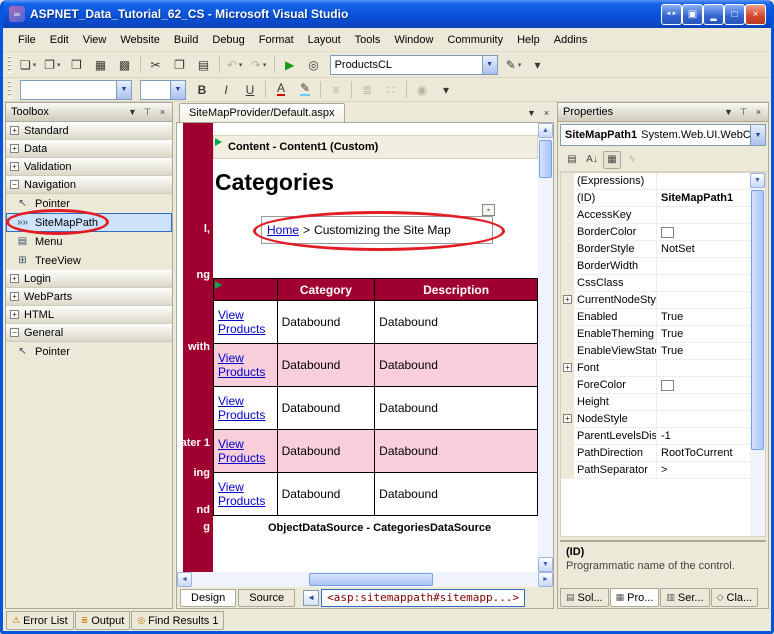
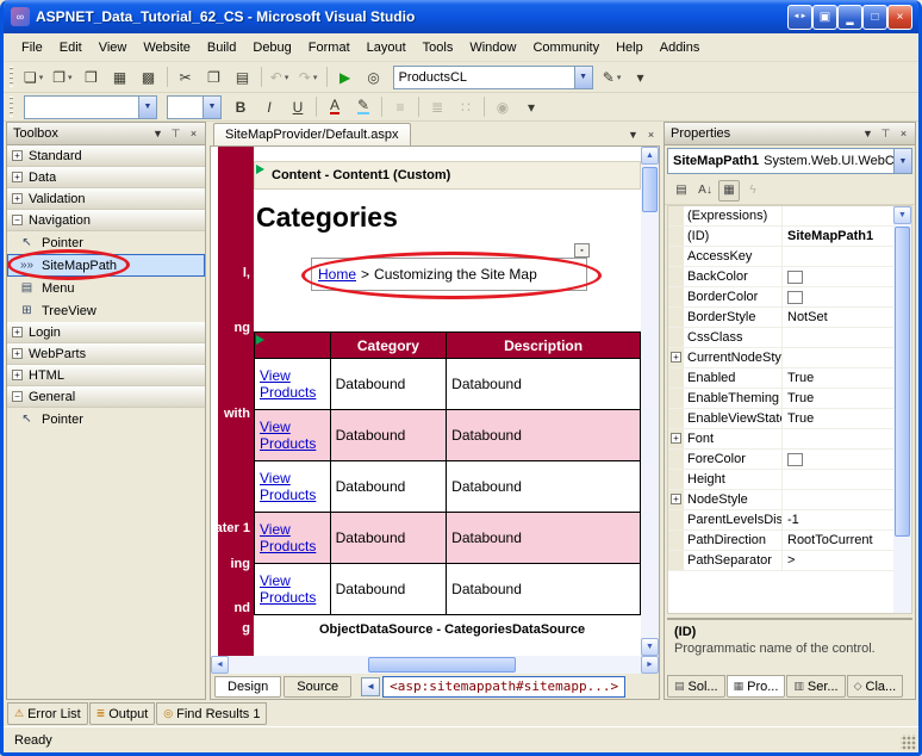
  ∞
  ASPNET_Data_Tutorial_62_CS - Microsoft Visual Studio
  ▣
  ▂
  □
  ×
  File
  Edit
  View
  Website
  Build
  Debug
  Format
  Layout
  Tools
  Window
  Community
  Help
  Addins
  ❏
  ❐
  ❒
  ▦
  ▩
  ✂
  ❐
  ▤
  ↶
  ↷
  ▶
  ◎
  ProductsCL
  ✎
  ▾
  B
  I
  U
  A
  ✎
  ≡
  ≣
  ∷
  ◉
  ▾
  Toolbox
  ▼
  ⊤
  ×
  +
  Standard
  +
  Data
  +
  Validation
  −
  Navigation
  ↖
  Pointer
  »»
  SiteMapPath
  ▤
  Menu
  ⊞
  TreeView
  +
  Login
  +
  WebParts
  +
  HTML
  −
  General
  ↖
  Pointer
  SiteMapProvider/Default.aspx
  ▼
  ×
  l,
  ng
  with
  ater 1
  ing
  nd
  g
  Content - Content1 (Custom)
  Categories
  Home
  >
  Customizing the Site Map
  	Category	Description
  View Products	Databound	Databound
  View Products	Databound	Databound
  View Products	Databound	Databound
  View Products	Databound	Databound
  View Products	Databound	Databound
  ObjectDataSource - CategoriesDataSource
  Design
  Source
  ◄
  <asp:sitemappath#sitemapp...>
  Properties
  ▼
  ⊤
  ×
  SiteMapPath1
  System.Web.UI.WebC
  ▤
  A↓
  ▦
  ϟ
  (Expressions)
  (ID)
  SiteMapPath1
  AccessKey
+ BackColor
  BorderColor
  BorderStyle
  NotSet
- BorderWidth
  CssClass
  +
  CurrentNodeSty
  Enabled
  True
  EnableTheming
  True
  EnableViewStat
  True
  +
  Font
  ForeColor
  Height
  +
  NodeStyle
  ParentLevelsDis
  -1
  PathDirection
  RootToCurrent
  PathSeparator
  >
  (ID)
  Programmatic name of the control.
  ▤
  Sol...
  ▦
  Pro...
  ▥
  Ser...
  ◇
  Cla...
  ⚠
  Error List
  ≣
  Output
  ◎
  Find Results 1
+ Ready
